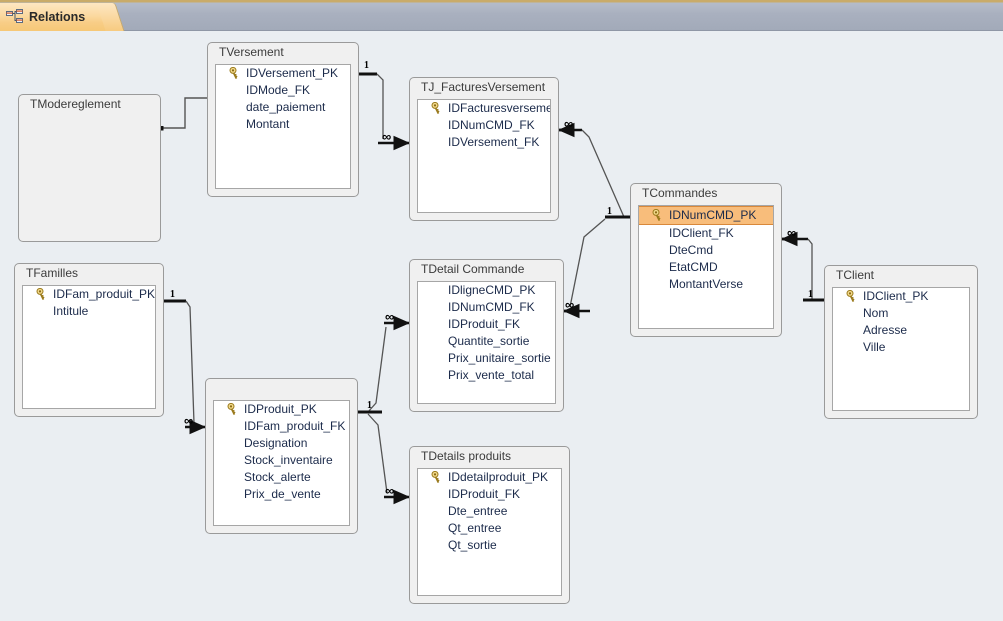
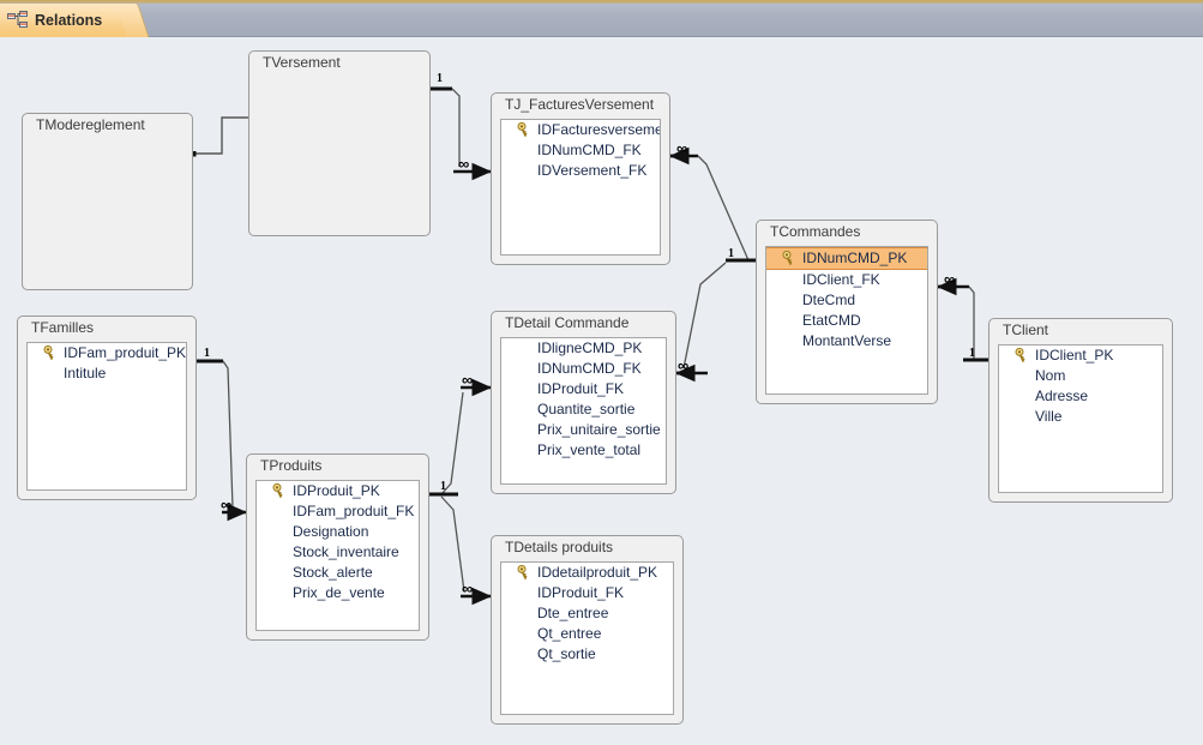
  Relations
  1
  ∞
  ∞
  1
  ∞
  1
  ∞
  1
  ∞
  1
  ∞
  ∞
  TModereglement
  TVersement
- IDVersement_PK
- IDMode_FK
- date_paiement
- Montant
  TJ_FacturesVersement
  IDFacturesverseme
  IDNumCMD_FK
  IDVersement_FK
  TCommandes
  IDNumCMD_PK
  IDClient_FK
  DteCmd
  EtatCMD
  MontantVerse
  TClient
  IDClient_PK
  Nom
  Adresse
  Ville
  TFamilles
  IDFam_produit_PK
  Intitule
  TDetail Commande
  IDligneCMD_PK
  IDNumCMD_FK
  IDProduit_FK
  Quantite_sortie
  Prix_unitaire_sortie
  Prix_vente_total
+ TProduits
  IDProduit_PK
  IDFam_produit_FK
  Designation
  Stock_inventaire
  Stock_alerte
  Prix_de_vente
  TDetails produits
  IDdetailproduit_PK
  IDProduit_FK
  Dte_entree
  Qt_entree
  Qt_sortie
